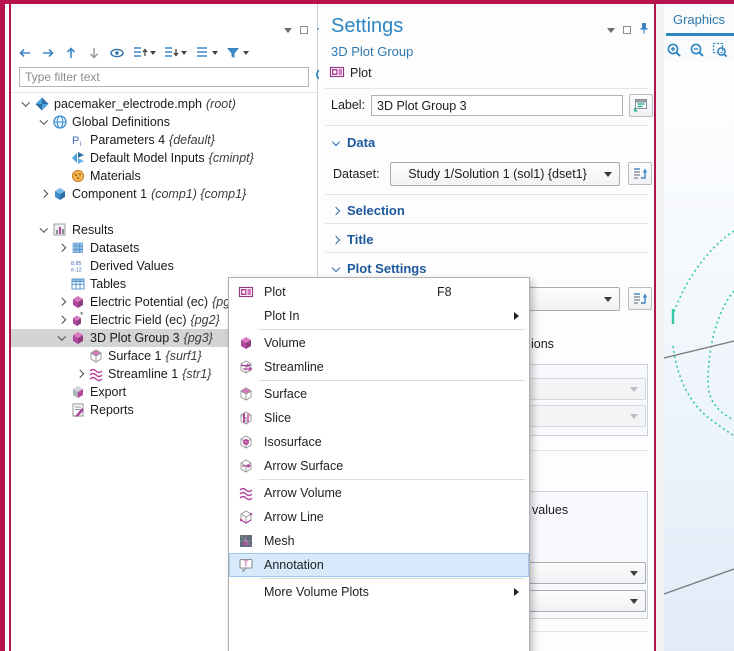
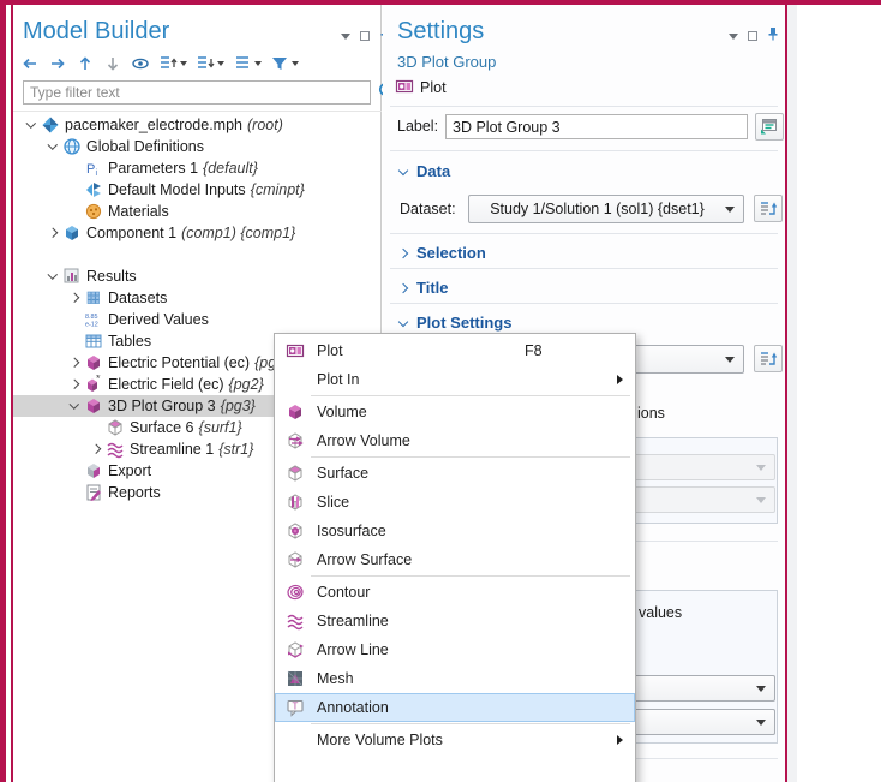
+ Model Builder
  Type filter text
  pacemaker_electrode.mph
  (root)
  Global Definitions
  P
- Parameters 4
+ Parameters 1
  {default}
  Default Model Inputs
  {cminpt}
  Materials
  Component 1
  (comp1) {comp1}
  Results
  Datasets
  Derived Values
  Tables
  Electric Potential (ec)
  *
  Electric Field (ec)
  {pg2}
  3D Plot Group 3
  {pg3}
- Surface 1
+ Surface 6
  {surf1}
  Streamline 1
  {str1}
  Export
  Reports
  Settings
  3D Plot Group
  Plot
  Label:
  3D Plot Group 3
  Data
  Dataset:
  Study 1/Solution 1 (sol1) {dset1}
  Selection
  Title
  Plot Settings
  ions
  values
- Graphics
  Plot
  F8
  Plot In
  Volume
- Streamline
+ Arrow Volume
  Surface
  Slice
  Isosurface
  Arrow Surface
+ Contour
- Arrow Volume
+ Streamline
  Arrow Line
  Mesh
  T
  Annotation
  More Volume Plots
